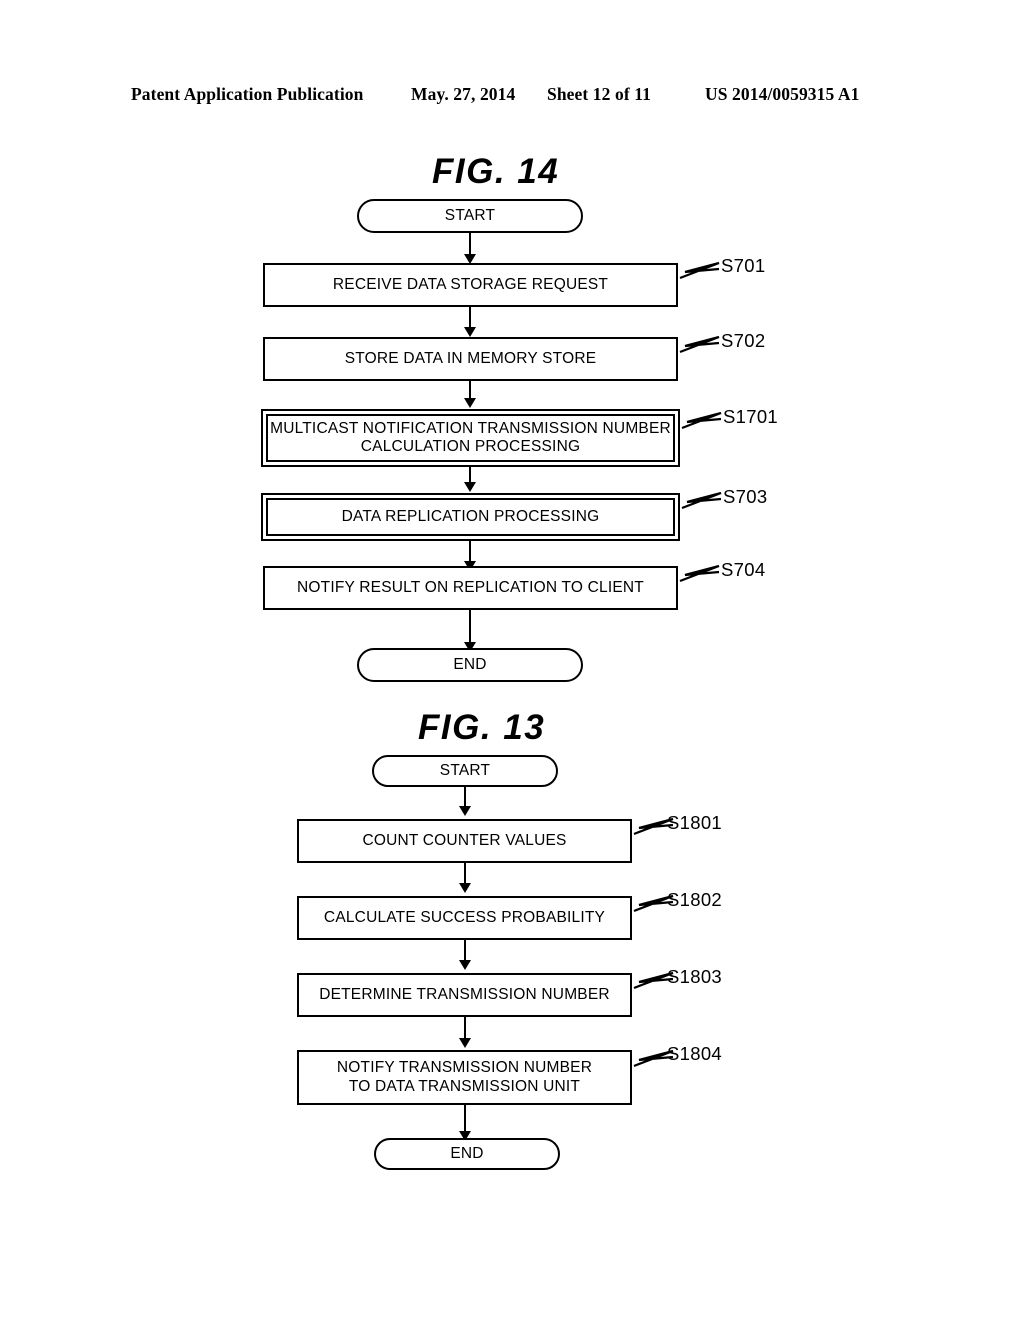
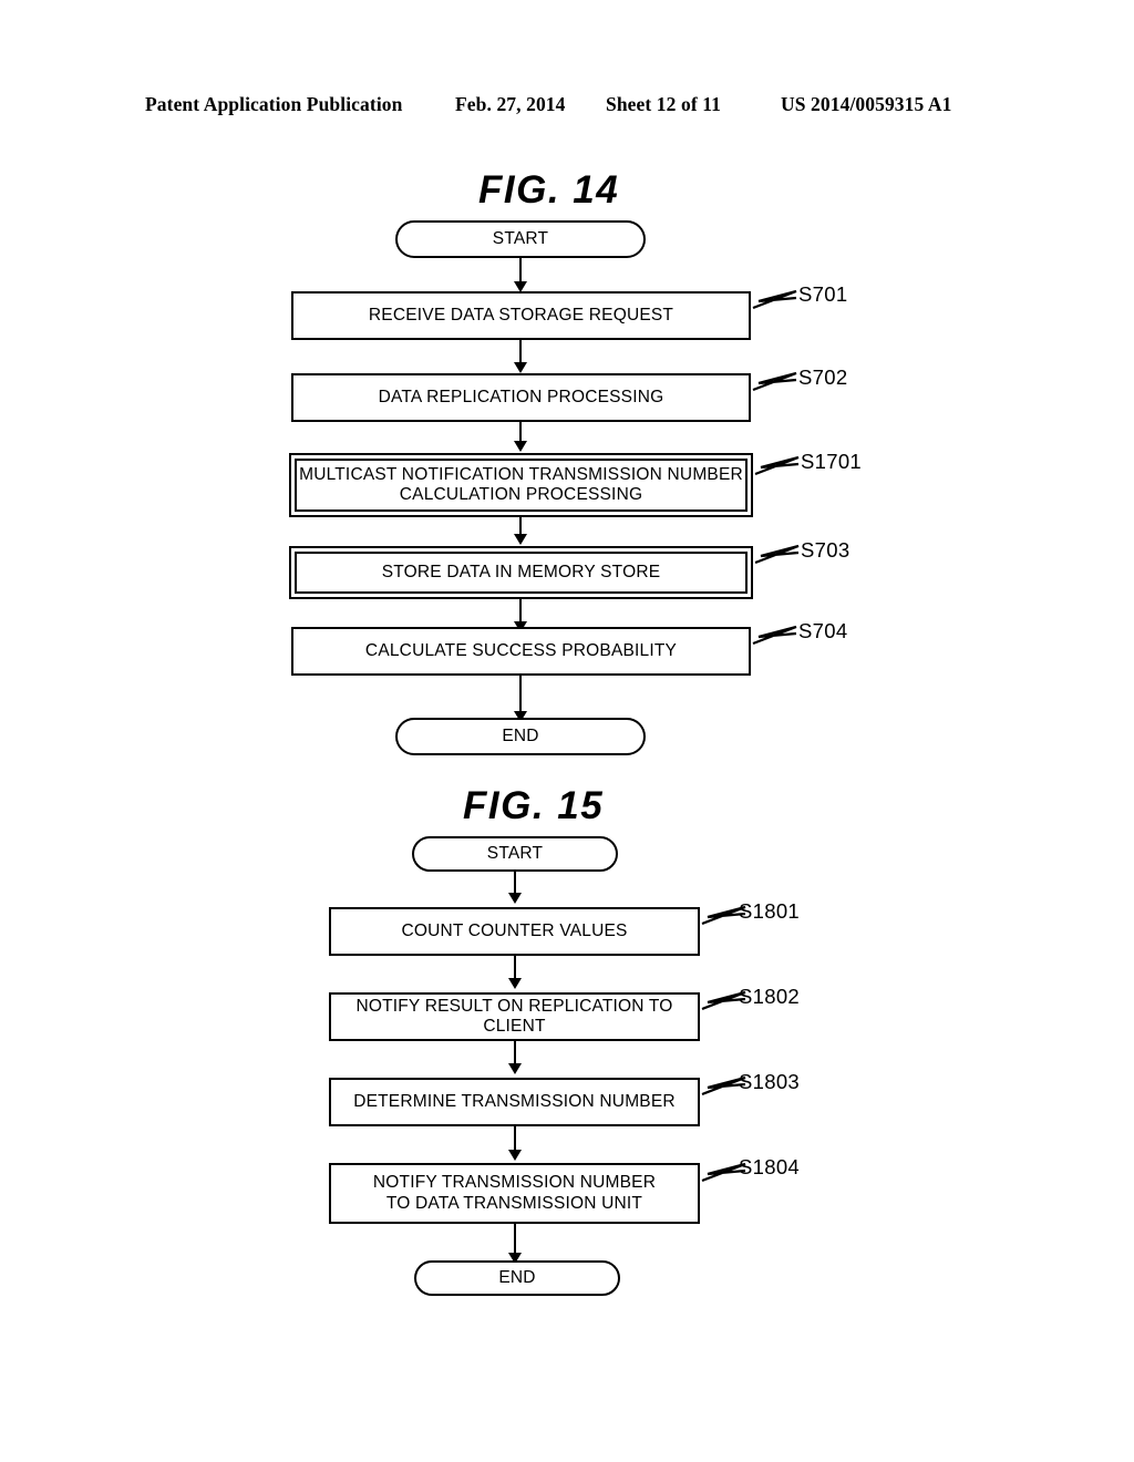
  Patent Application Publication
- May. 27, 2014
+ Feb. 27, 2014
  Sheet 12 of 11
  US 2014/0059315 A1
  FIG. 14
  START
  RECEIVE DATA STORAGE REQUEST
  S701
- STORE DATA IN MEMORY STORE
+ DATA REPLICATION PROCESSING
  S702
  MULTICAST NOTIFICATION TRANSMISSION NUMBER
  CALCULATION PROCESSING
  S1701
- DATA REPLICATION PROCESSING
+ STORE DATA IN MEMORY STORE
  S703
- NOTIFY RESULT ON REPLICATION TO CLIENT
+ CALCULATE SUCCESS PROBABILITY
  S704
  END
- FIG. 13
+ FIG. 15
  START
  COUNT COUNTER VALUES
  S1801
- CALCULATE SUCCESS PROBABILITY
+ NOTIFY RESULT ON REPLICATION TO CLIENT
  S1802
  DETERMINE TRANSMISSION NUMBER
  S1803
  NOTIFY TRANSMISSION NUMBER
  TO DATA TRANSMISSION UNIT
  S1804
  END
